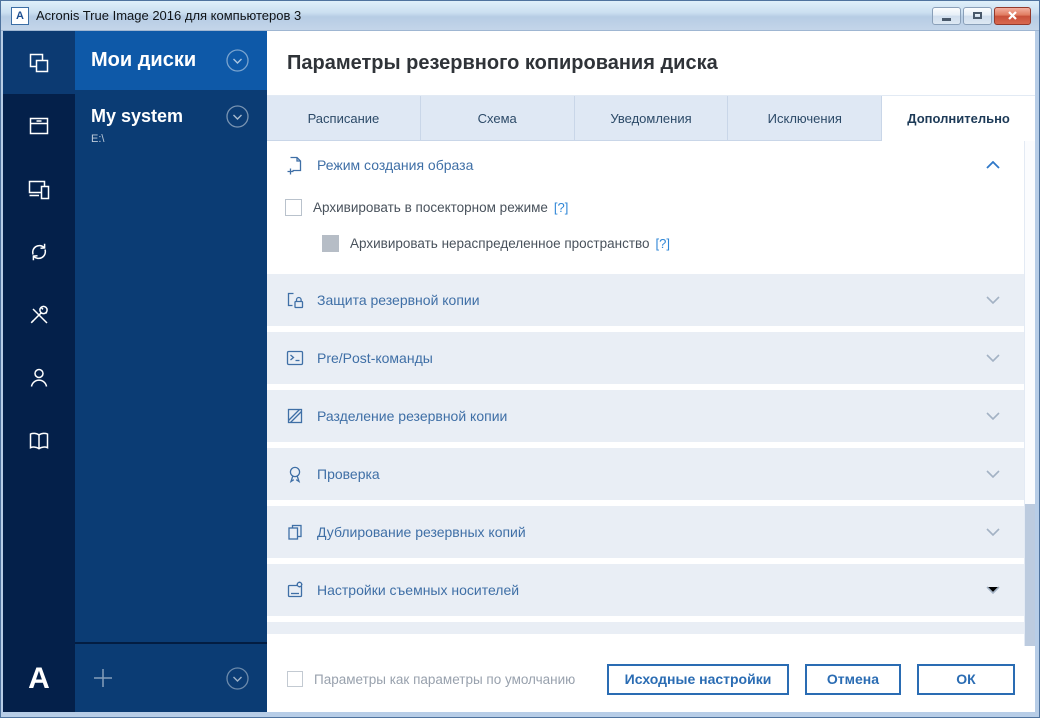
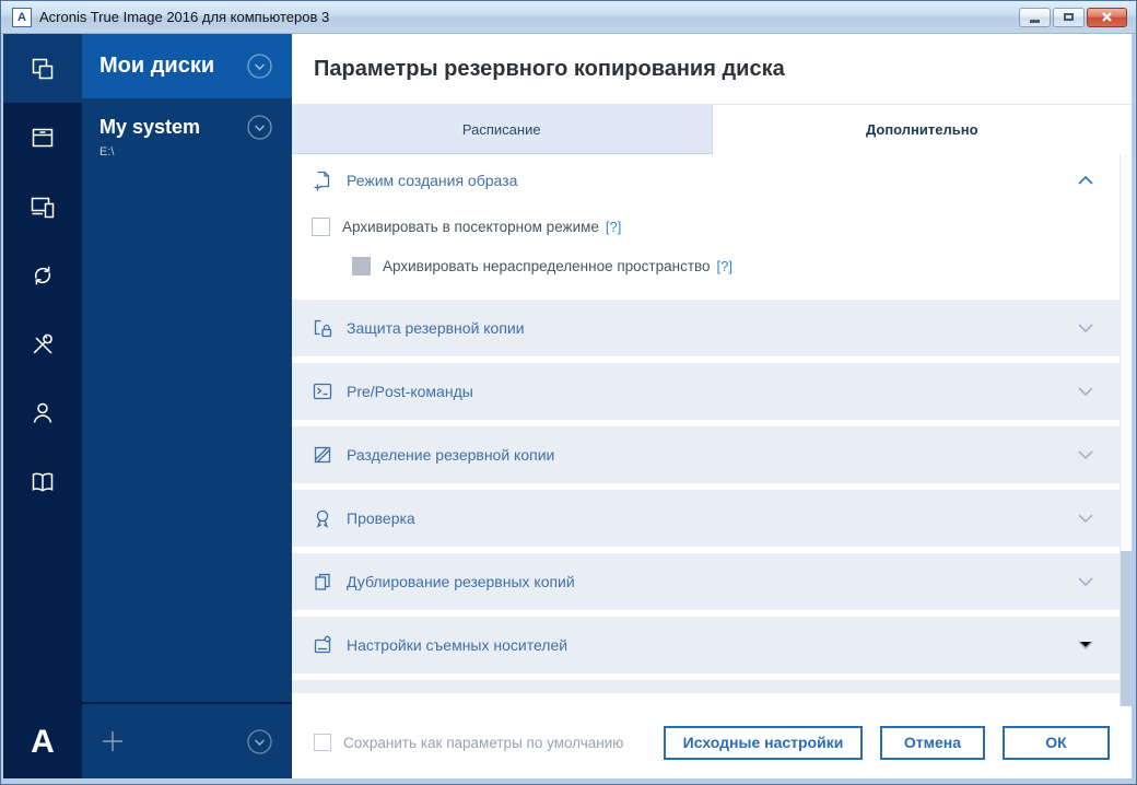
  A
  Acronis True Image 2016 для компьютеров 3
  A
  Мои диски
  My system
  E:\
  Параметры резервного копирования диска
  Расписание
- Схема
- Уведомления
- Исключения
  Дополнительно
  Режим создания образа
  Архивировать в посекторном режиме
  [?]
  Архивировать нераспределенное пространство
  [?]
  Защита резервной копии
  Pre/Post-команды
  Разделение резервной копии
  Проверка
  Дублирование резервных копий
  Настройки съемных носителей
- Параметры как параметры по умолчанию
+ Сохранить как параметры по умолчанию
  Исходные настройки
  Отмена
  ОК
